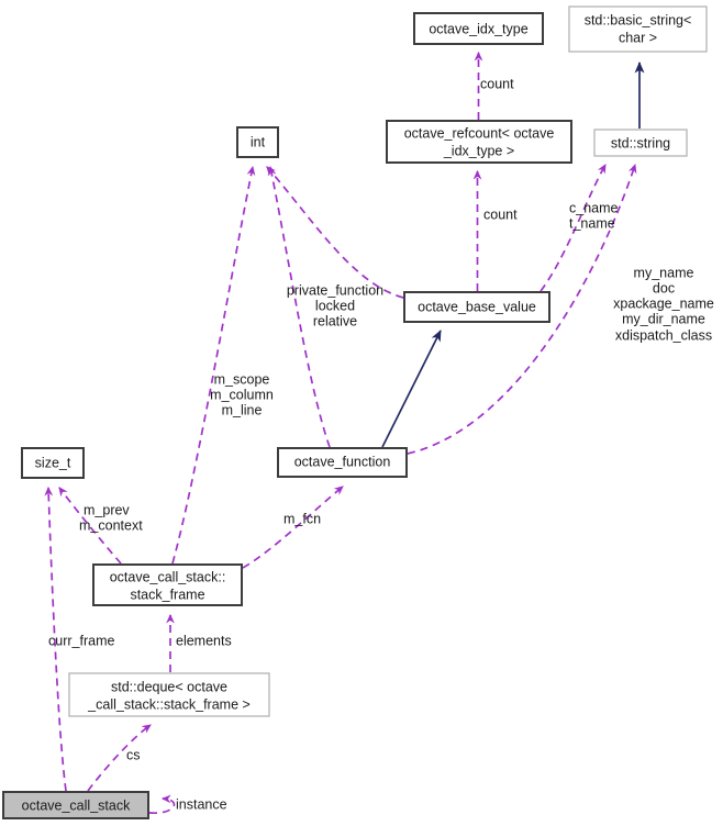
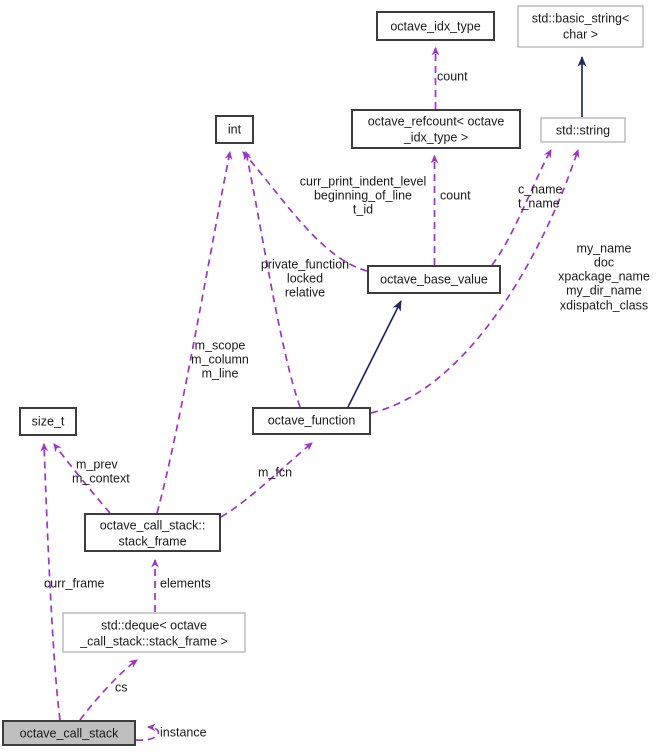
  octave_idx_type
  std::basic_string<
  char >
  octave_refcount< octave
  _idx_type >
  std::string
  int
  octave_base_value
  octave_function
  size_t
  octave_call_stack::
  stack_frame
  std::deque< octave
  _call_stack::stack_frame >
  octave_call_stack
  count
  count
+ curr_print_indent_level
+ beginning_of_line
+ t_id
  c_name
  t_name
  private_function
  locked
  relative
  my_name
  doc
  xpackage_name
  my_dir_name
  xdispatch_class
  m_scope
  m_column
  m_line
  m_prev
  m_context
  m_fcn
  elements
  curr_frame
  cs
  instance
